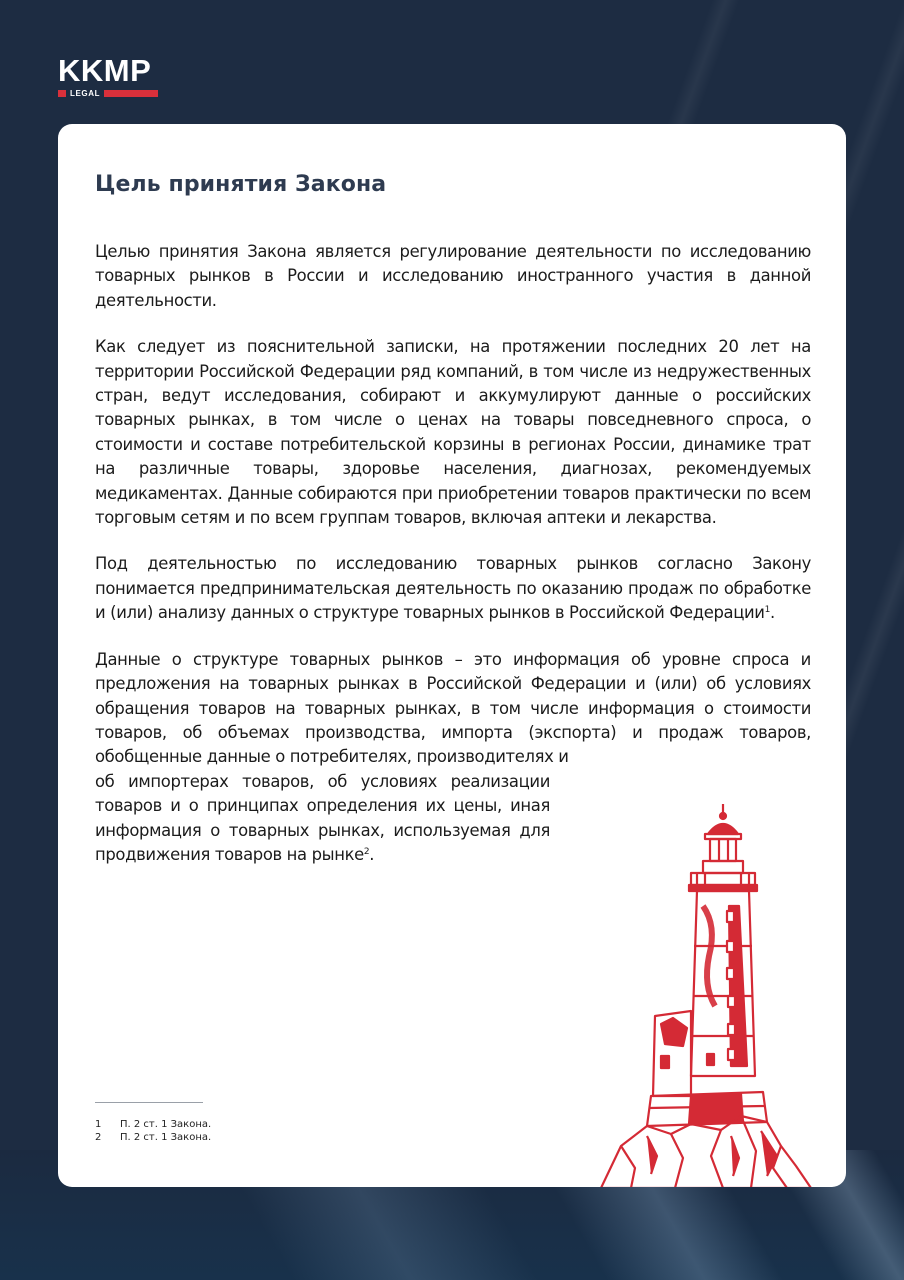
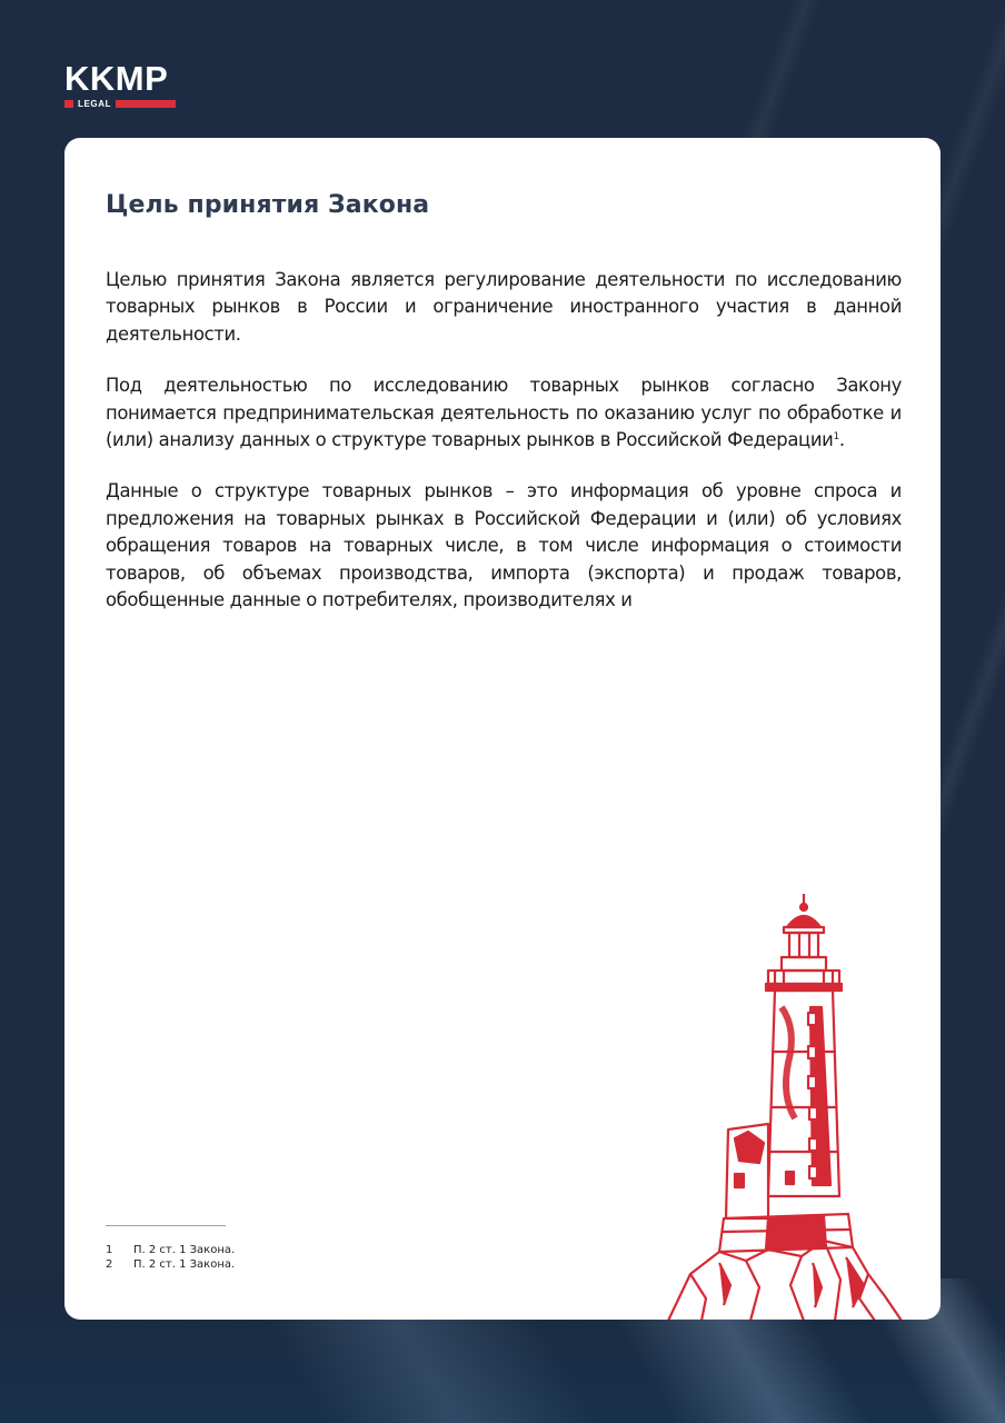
  KKMP
  LEGAL
  Цель принятия Закона
- Целью принятия Закона является регулирование деятельности по исследованию товарных рынков в России и исследованию иностранного участия в данной деятельности.
+ Целью принятия Закона является регулирование деятельности по исследованию товарных рынков в России и ограничение иностранного участия в данной деятельности.
- Как следует из пояснительной записки, на протяжении последних 20 лет на территории Российской Федерации ряд компаний, в том числе из недружественных стран, ведут исследования, собирают и аккумулируют данные о российских товарных рынках, в том числе о ценах на товары повседневного спроса, о стоимости и составе потребительской корзины в регионах России, динамике трат на различные товары, здоровье населения, диагнозах, рекомендуемых медикаментах. Данные собираются при приобретении товаров практически по всем торговым сетям и по всем группам товаров, включая аптеки и лекарства.
- Под деятельностью по исследованию товарных рынков согласно Закону понимается предпринимательская деятельность по оказанию продаж по обработке и (или) анализу данных о структуре товарных рынков в Российской Федерации1.
+ Под деятельностью по исследованию товарных рынков согласно Закону понимается предпринимательская деятельность по оказанию услуг по обработке и (или) анализу данных о структуре товарных рынков в Российской Федерации1.
- Данные о структуре товарных рынков – это информация об уровне спроса и предложения на товарных рынках в Российской Федерации и (или) об условиях обращения товаров на товарных рынках, в том числе информация о стоимости товаров, об объемах производства, импорта (экспорта) и продаж товаров, обобщенные данные о потребителях, производителях и
+ Данные о структуре товарных рынков – это информация об уровне спроса и предложения на товарных рынках в Российской Федерации и (или) об условиях обращения товаров на товарных числе, в том числе информация о стоимости товаров, об объемах производства, импорта (экспорта) и продаж товаров, обобщенные данные о потребителях, производителях и
- об импортерах товаров, об условиях реализации товаров и о принципах определения их цены, иная информация о товарных рынках, используемая для продвижения товаров на рынке2.
  1
  П. 2 ст. 1 Закона.
  2
  П. 2 ст. 1 Закона.
